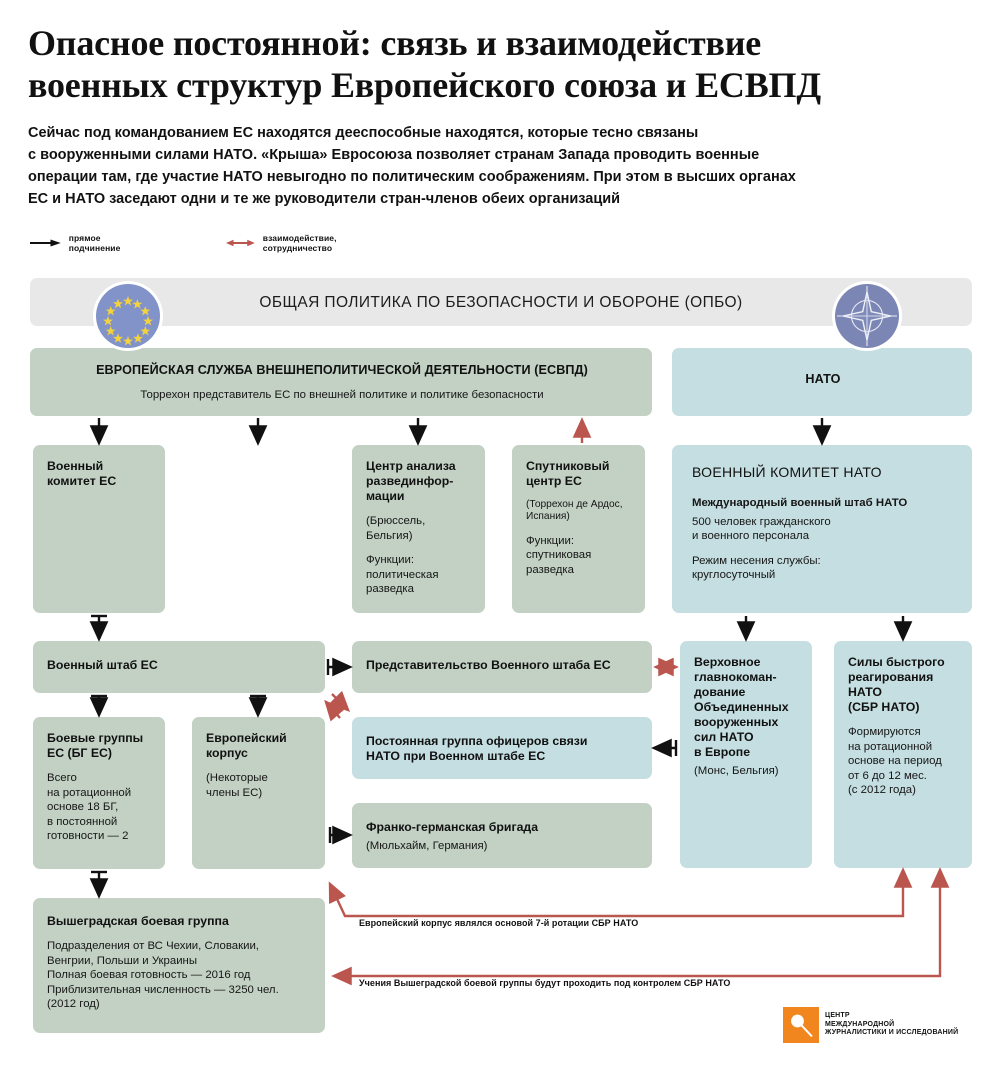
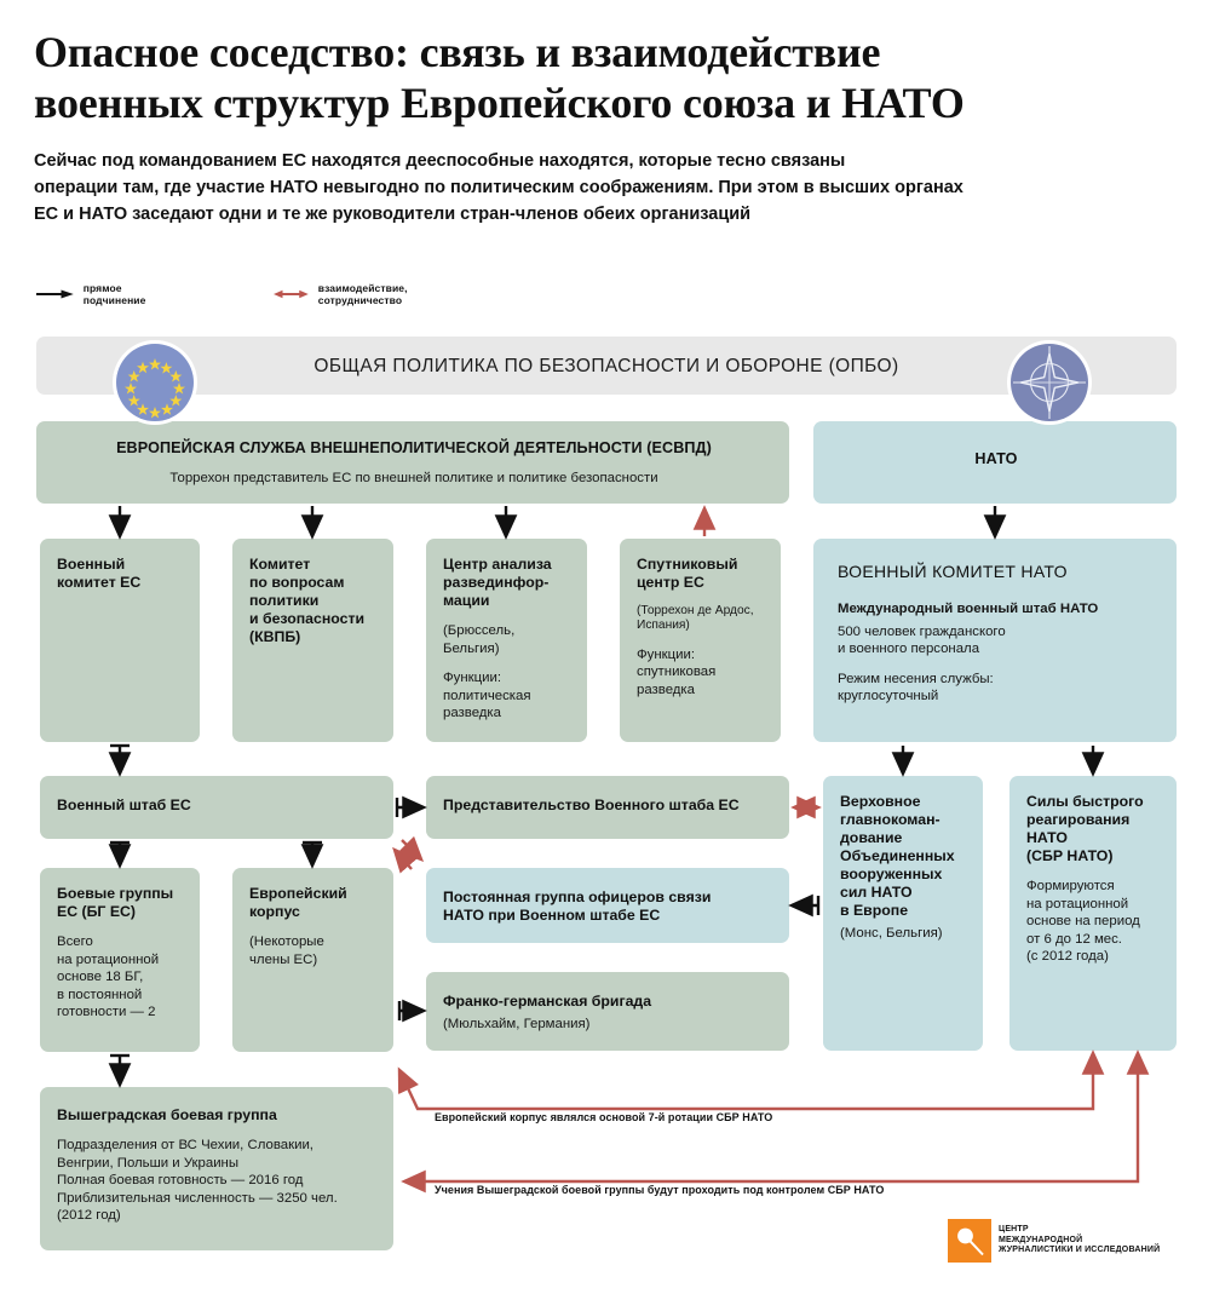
- Опасное постоянной: связь и взаимодействие
+ Опасное соседство: связь и взаимодействие
- военных структур Европейского союза и ЕСВПД
+ военных структур Европейского союза и НАТО
  Сейчас под командованием ЕС находятся дееспособные находятся, которые тесно связаны
- с вооруженными силами НАТО. «Крыша» Евросоюза позволяет странам Запада проводить военные
  операции там, где участие НАТО невыгодно по политическим соображениям. При этом в высших органах
  ЕС и НАТО заседают одни и те же руководители стран-членов обеих организаций
  прямое подчинение
  взаимодействие, сотрудничество
  ОБЩАЯ ПОЛИТИКА ПО БЕЗОПАСНОСТИ И ОБОРОНЕ (ОПБО)
  ЕВРОПЕЙСКАЯ СЛУЖБА ВНЕШНЕПОЛИТИЧЕСКОЙ ДЕЯТЕЛЬНОСТИ (ЕСВПД)
  Торрехон представитель ЕС по внешней политике и политике безопасности
  НАТО
  Военный
  комитет ЕС
+ Комитет
+ по вопросам
+ политики
+ и безопасности
+ (КВПБ)
  Центр анализа
  развединфор-
  мации
  (Брюссель,
  Бельгия)
  Функции:
  политическая
  разведка
  Спутниковый
  центр ЕС
  (Торрехон де Ардос,
  Испания)
  Функции:
  спутниковая
  разведка
  ВОЕННЫЙ КОМИТЕТ НАТО
  Международный военный штаб НАТО
  500 человек гражданского
  и военного персонала
  Режим несения службы:
  круглосуточный
  Военный штаб ЕС
  Представительство Военного штаба ЕС
  Постоянная группа офицеров связи
  НАТО при Военном штабе ЕС
  Франко-германская бригада
  (Мюльхайм, Германия)
  Боевые группы
  ЕС (БГ ЕС)
  Всего
  на ротационной
  основе 18 БГ,
  в постоянной
  готовности — 2
  Европейский
  корпус
  (Некоторые
  члены ЕС)
  Верховное
  главнокоман-
  дование
  Объединенных
  вооруженных
  сил НАТО
  в Европе
  (Монс, Бельгия)
  Силы быстрого
  реагирования
  НАТО
  (СБР НАТО)
  Формируются
  на ротационной
  основе на период
  от 6 до 12 мес.
  (с 2012 года)
  Вышеградская боевая группа
  Подразделения от ВС Чехии, Словакии,
  Венгрии, Польши и Украины
  Полная боевая готовность — 2016 год
  Приблизительная численность — 3250 чел.
  (2012 год)
  Европейский корпус являлся основой 7-й ротации СБР НАТО
  Учения Вышеградской боевой группы будут проходить под контролем СБР НАТО
